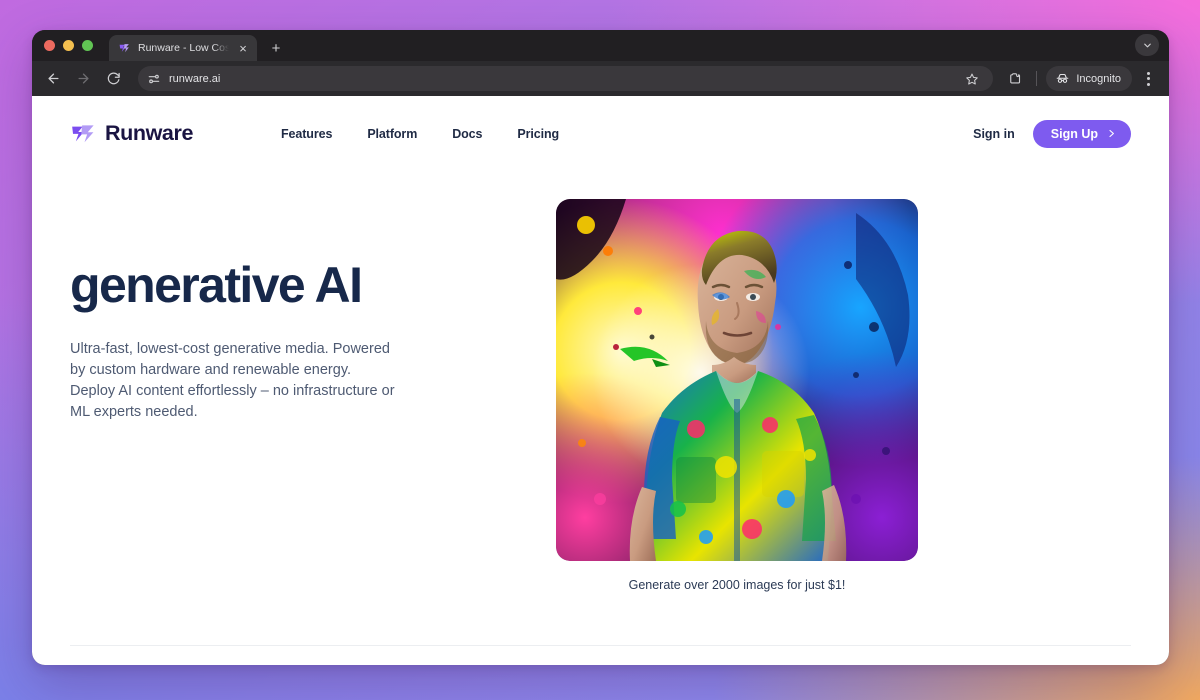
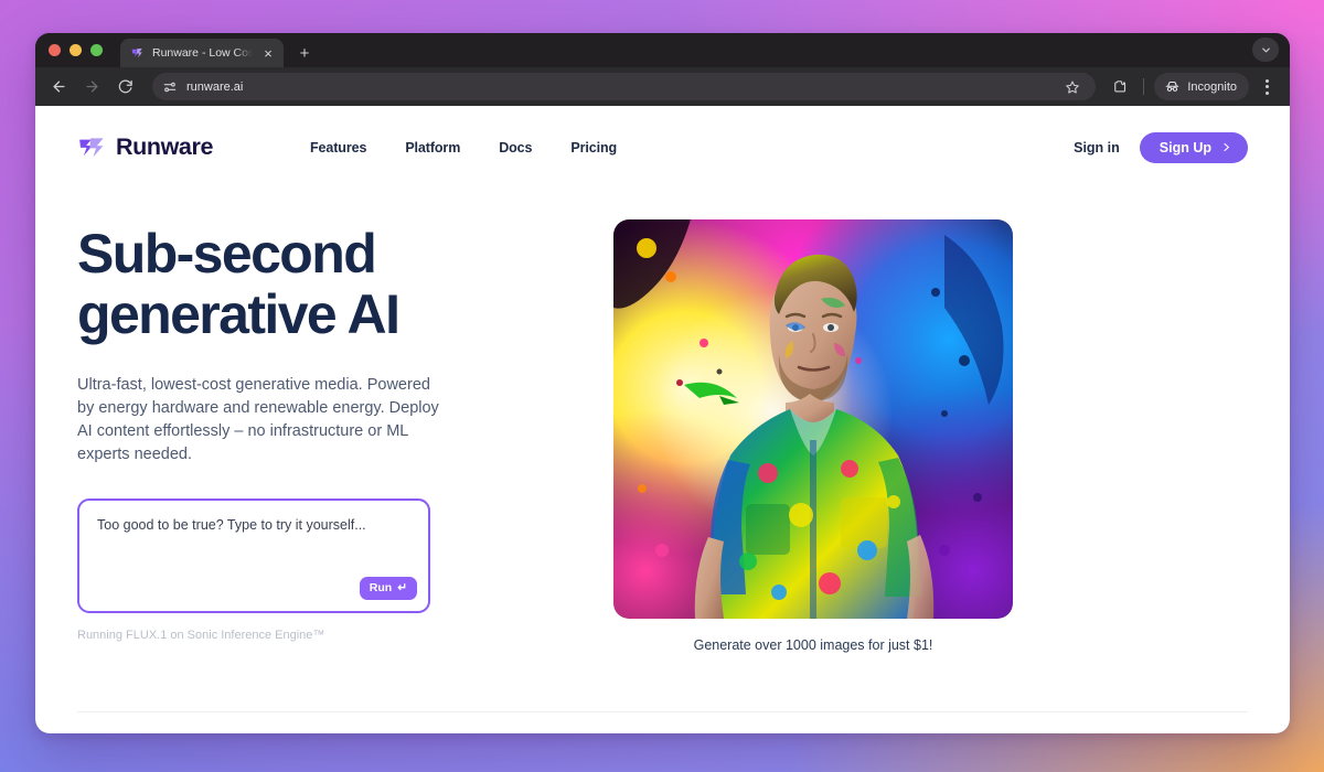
  ×
  +
  runware.ai
  Incognito
  Runware
  Features
  Platform
  Docs
  Pricing
  Sign in
  Sign Up
+ Sub-second
  generative AI
- Ultra-fast, lowest-cost generative media. Powered by custom hardware and renewable energy. Deploy AI content effortlessly – no infrastructure or ML experts needed.
+ Ultra-fast, lowest-cost generative media. Powered by energy hardware and renewable energy. Deploy AI content effortlessly – no infrastructure or ML experts needed.
+ Too good to be true? Type to try it yourself...
+ Run
+ ↵
+ Running FLUX.1 on Sonic Inference Engine™
- Generate over 2000 images for just $1!
+ Generate over 1000 images for just $1!
